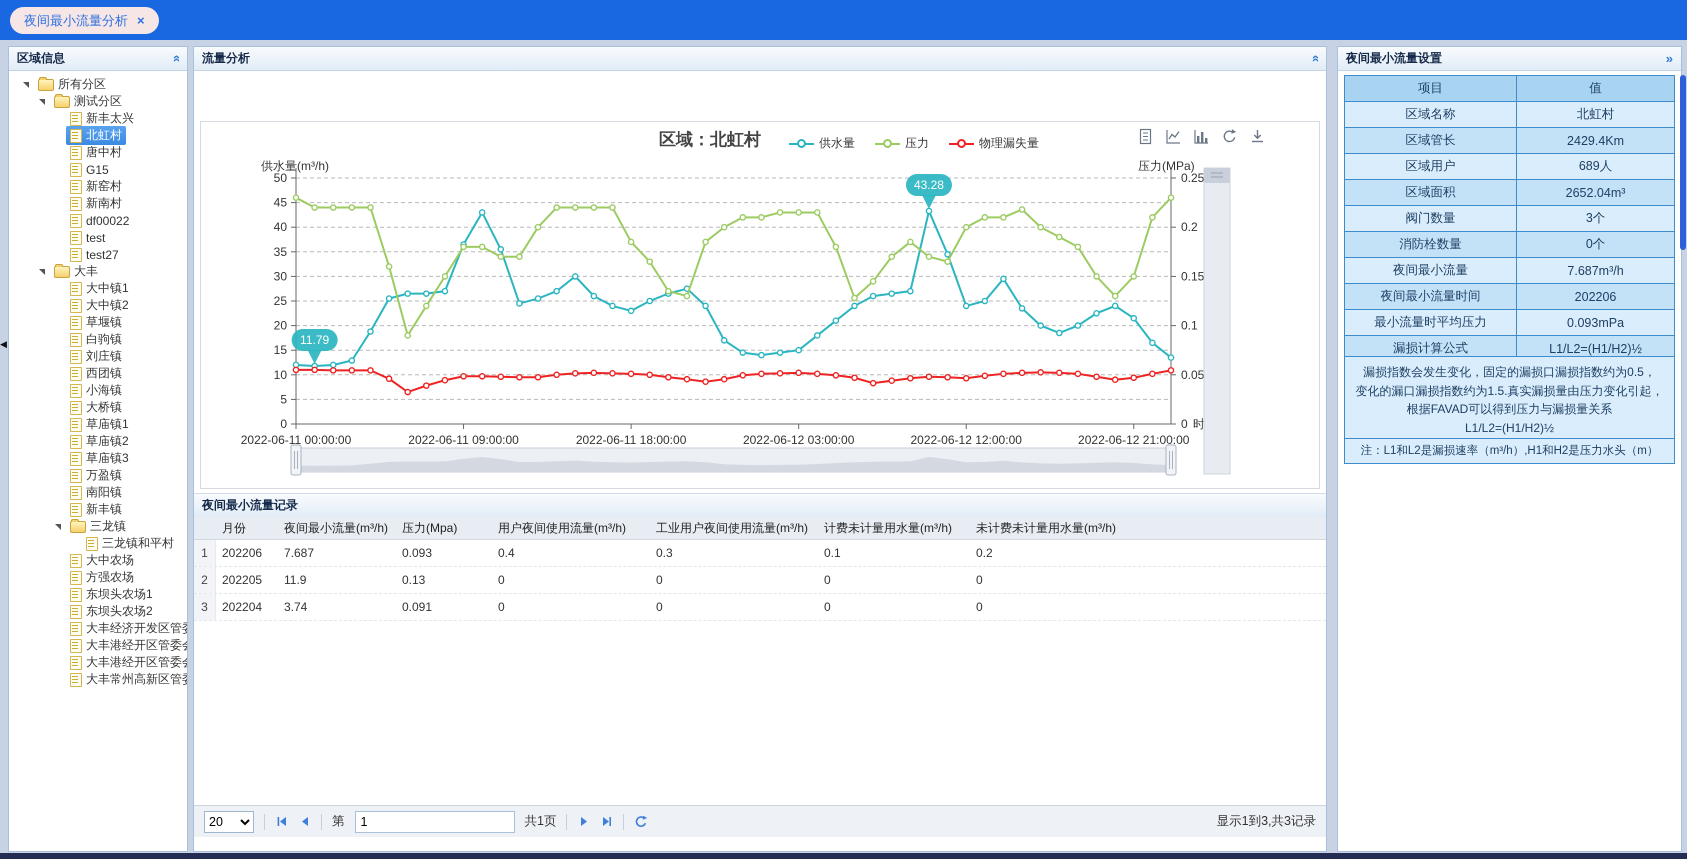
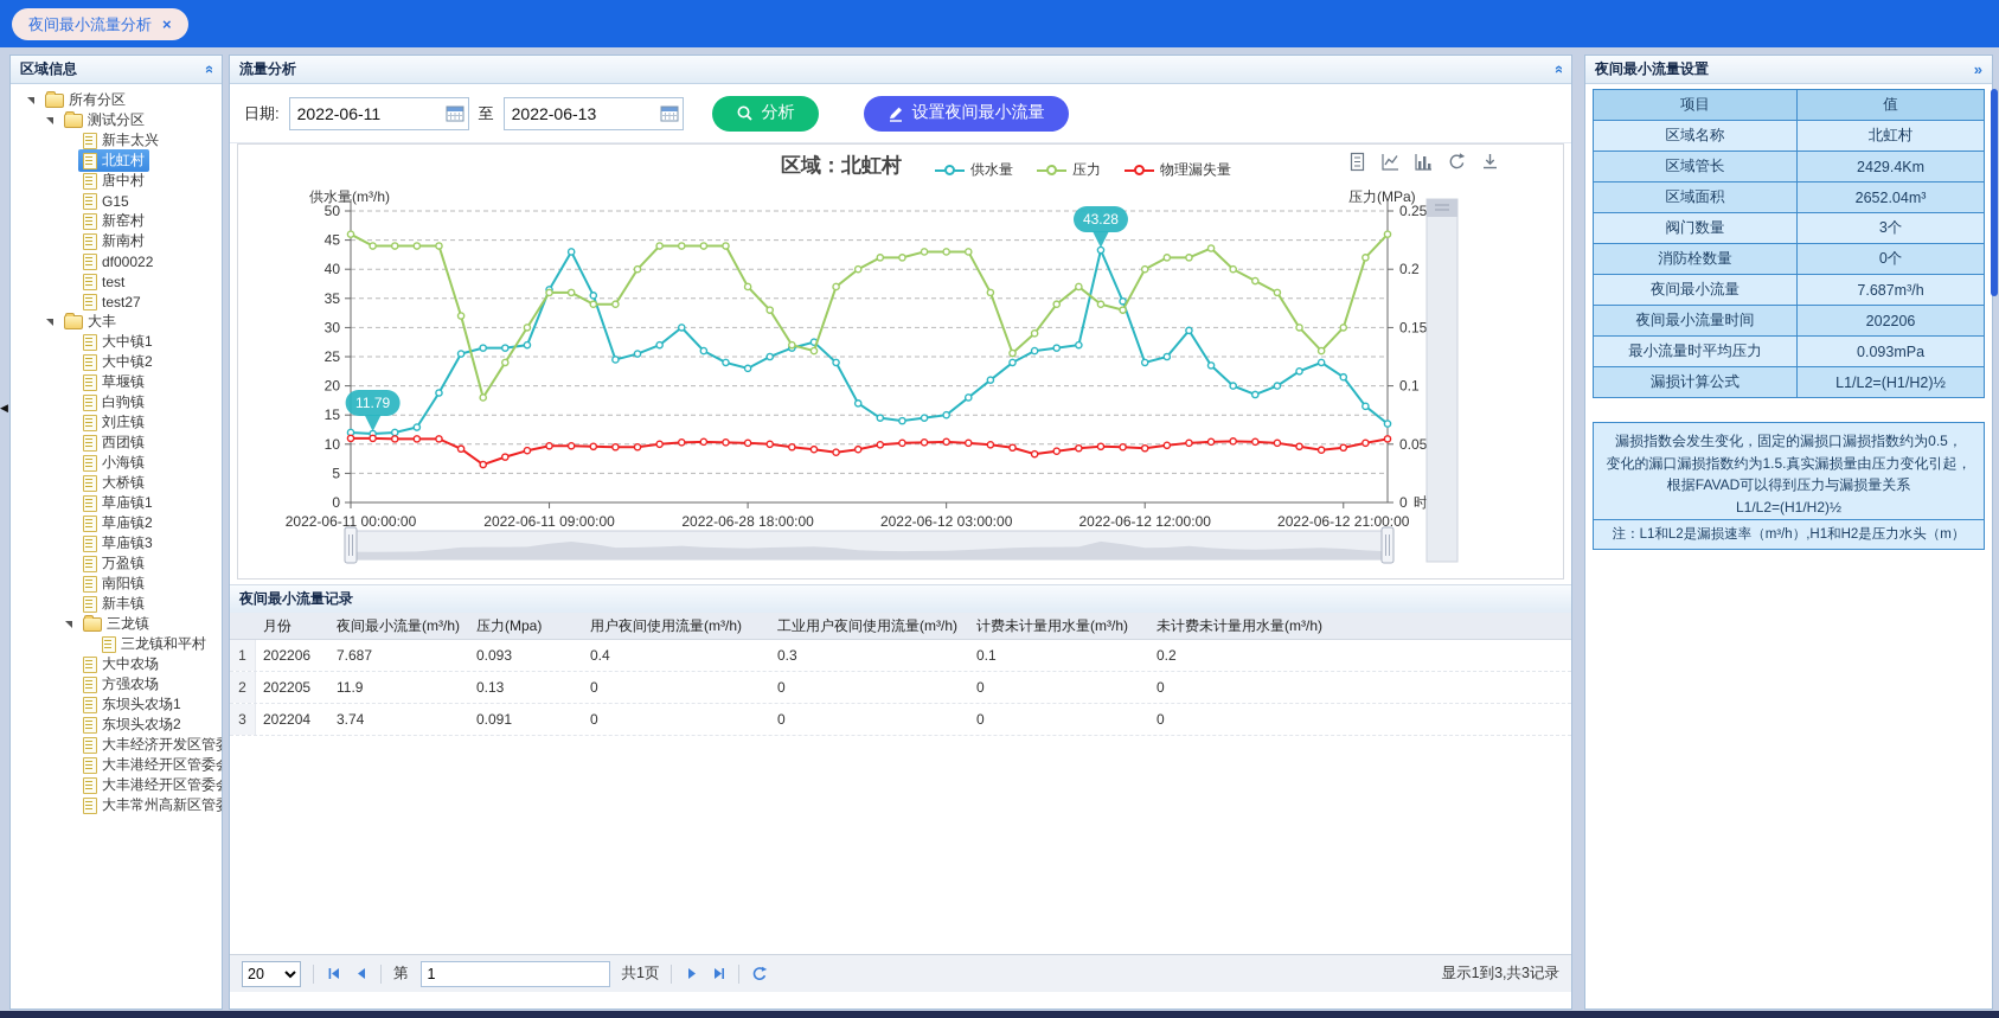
  夜间最小流量分析
  ×
  ◀
  区域信息
  所有分区
  测试分区
  新丰太兴
  北虹村
  唐中村
  G15
  新窑村
  新南村
  df00022
  test
  test27
  大丰
  大中镇1
  大中镇2
  草堰镇
  白驹镇
  刘庄镇
  西团镇
  小海镇
  大桥镇
  草庙镇1
  草庙镇2
  草庙镇3
  万盈镇
  南阳镇
  新丰镇
  三龙镇
  三龙镇和平村
  大中农场
  方强农场
  东坝头农场1
  东坝头农场2
  大丰经济开发区管
  大丰港经开区管委
  大丰港经开区管委
  大丰常州高新区管
  流量分析
+ 日期:
+ 2022-06-11
+ 至
+ 2022-06-13
+ 分析
+ 设置夜间最小流量
  区域：北虹村
  供水量
  压力
  物理漏失量
  0
  5
  10
  15
  20
  25
  30
  35
  40
  45
  50
  0
  0.05
  0.1
  0.15
  0.2
  0.25
  2022-06-11 00:00:00
  2022-06-11 09:00:00
- 2022-06-11 18:00:00
+ 2022-06-28 18:00:00
  2022-06-12 03:00:00
  2022-06-12 12:00:00
  2022-06-12 21:00:00
  供水量(m³/h)
  压力(MPa)
  11.79
  43.28
  夜间最小流量记录
  月份
  夜间最小流量(m³/h)
  压力(Mpa)
  用户夜间使用流量(m³/h)
  工业用户夜间使用流量(m³/h)
  计费未计量用水量(m³/h)
  未计费未计量用水量(m³/h)
  1
  202206
  7.687
  0.093
  0.4
  0.3
  0.1
  0.2
  2
  202205
  11.9
  0.13
  0
  0
  0
  0
  3
  202204
  3.74
  0.091
  0
  0
  0
  0
  20
  第
  1
  共1页
  显示1到3,共3记录
  夜间最小流量设置
  »
  项目
  值
  区域名称
  北虹村
  区域管长
  2429.4Km
- 区域用户
- 689人
  区域面积
  2652.04m³
  阀门数量
  3个
  消防栓数量
  0个
  夜间最小流量
  7.687m³/h
  夜间最小流量时间
  202206
  最小流量时平均压力
  0.093mPa
  漏损计算公式
  L1/L2=(H1/H2)½
  漏损指数会发生变化，固定的漏损口漏损指数约为0.5，
  变化的漏口漏损指数约为1.5.真实漏损量由压力变化引起，
  根据FAVAD可以得到压力与漏损量关系
  L1/L2=(H1/H2)½
  注：L1和L2是漏损速率（m³/h）,H1和H2是压力水头（m）
